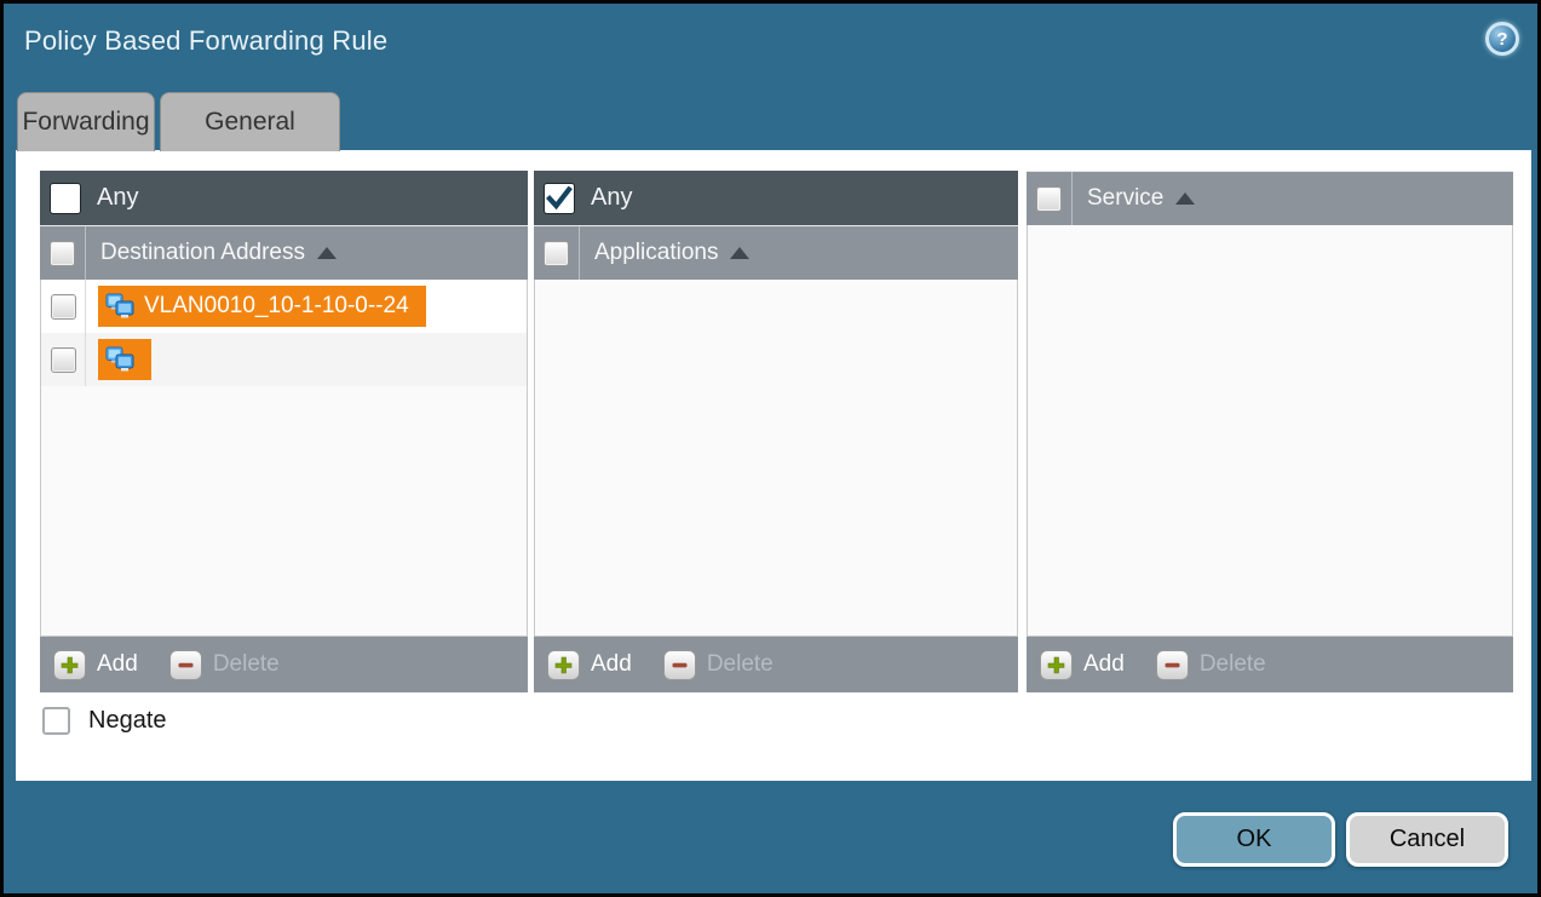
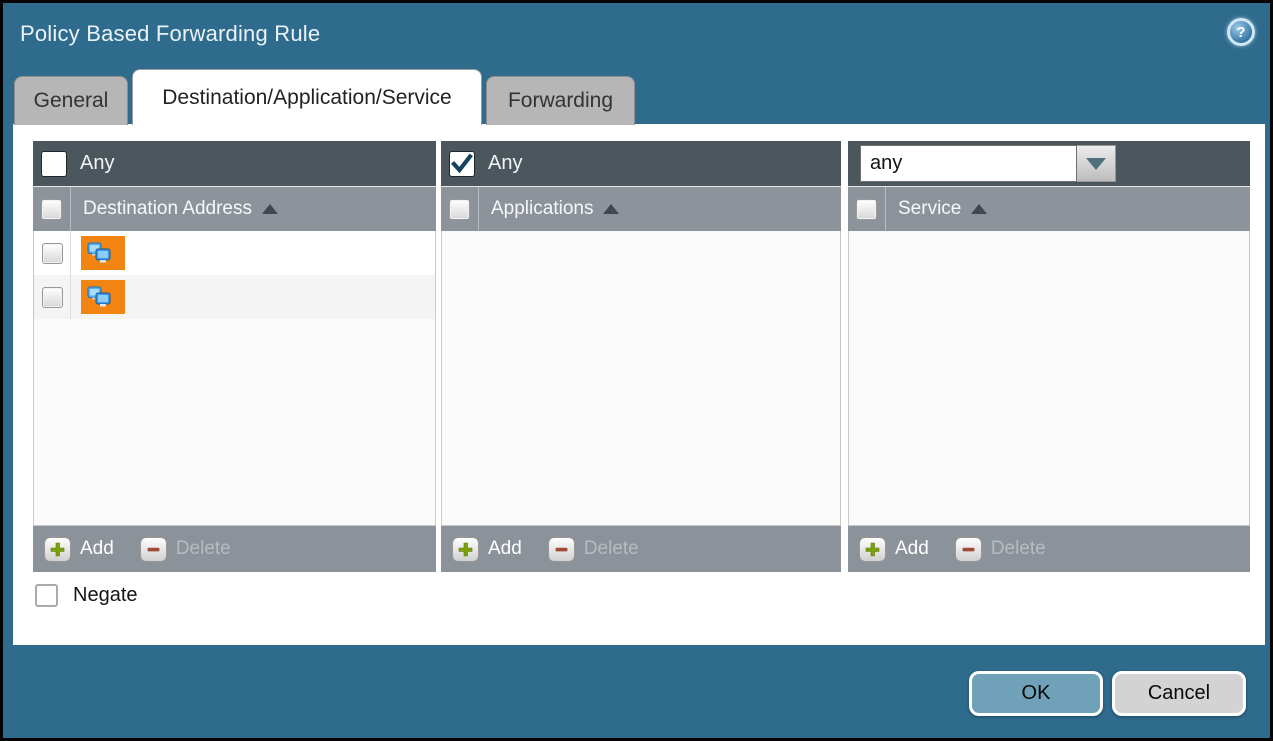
  Policy Based Forwarding Rule
  ?
- Forwarding
+ General
+ Destination/Application/Service
- General
+ Forwarding
  Any
  Destination Address
- VLAN0010_10-1-10-0--24
  Add
  Delete
  Any
  Applications
  Add
  Delete
+ any
  Service
  Add
  Delete
  Negate
  OK
  Cancel
